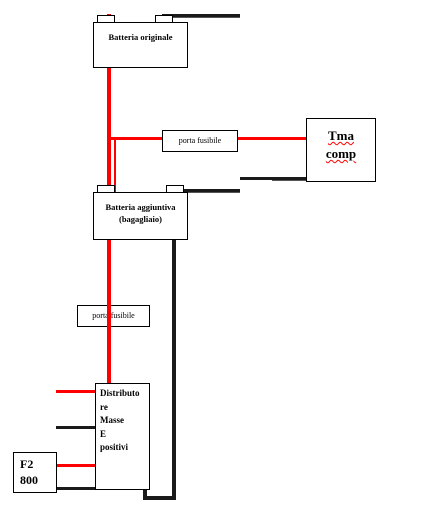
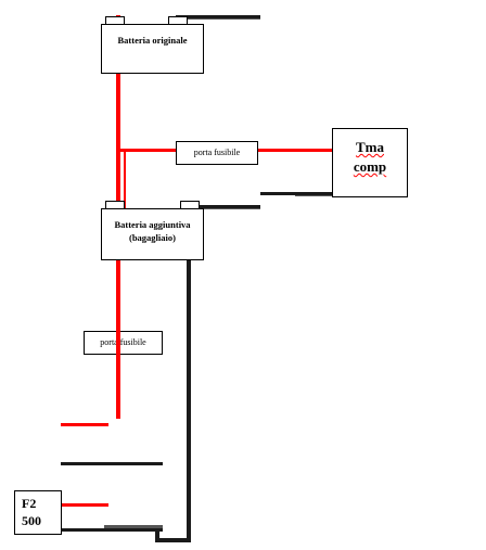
  Batteria originale
  porta fusibile
  Tma
  comp
  Batteria aggiuntiva
  (bagagliaio)
  port fusibile
- Distributo
- re
- Masse
- E
- positivi
  F2
- 800
+ 500
